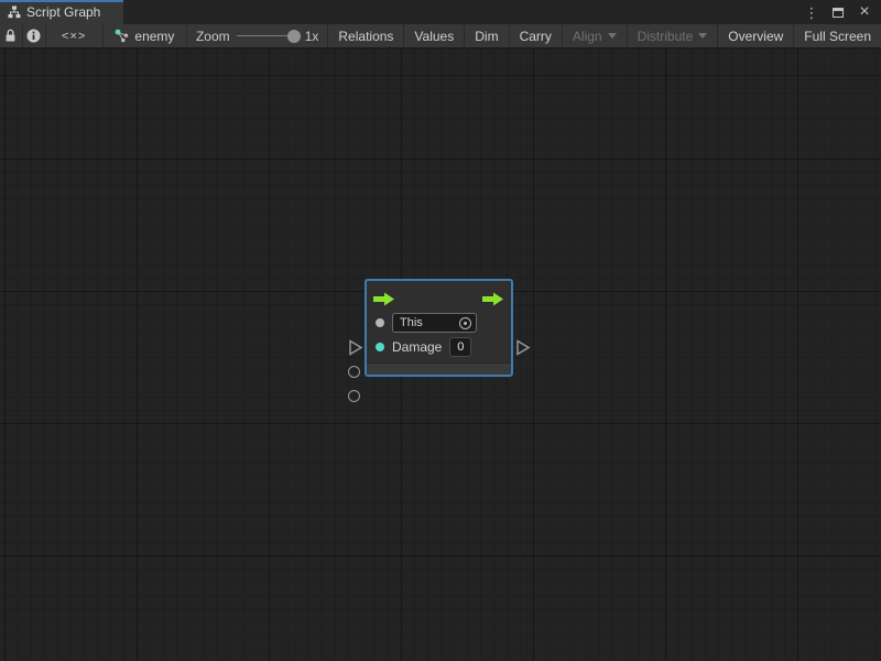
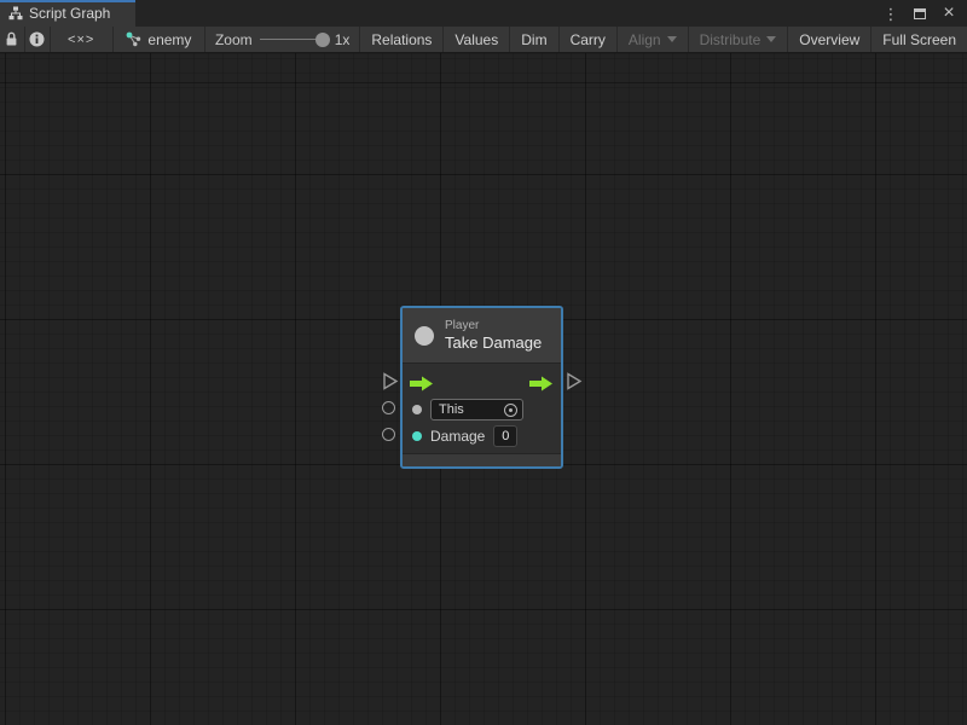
  Script Graph
  ⋮
  ×
  <×>
  enemy
  Zoom
  1x
  Relations
  Values
  Dim
  Carry
  Align
  Distribute
  Overview
  Full Screen
+ Player
+ Take Damage
  This
  Damage
  0
